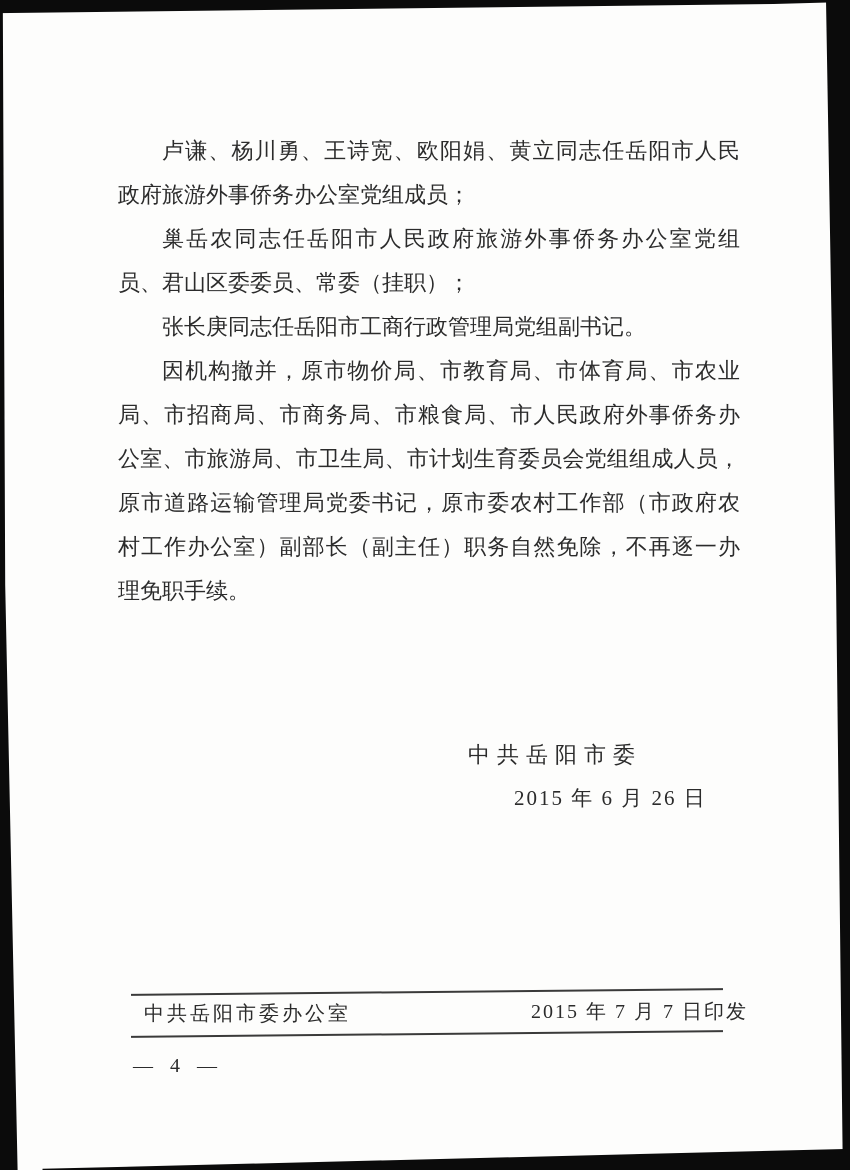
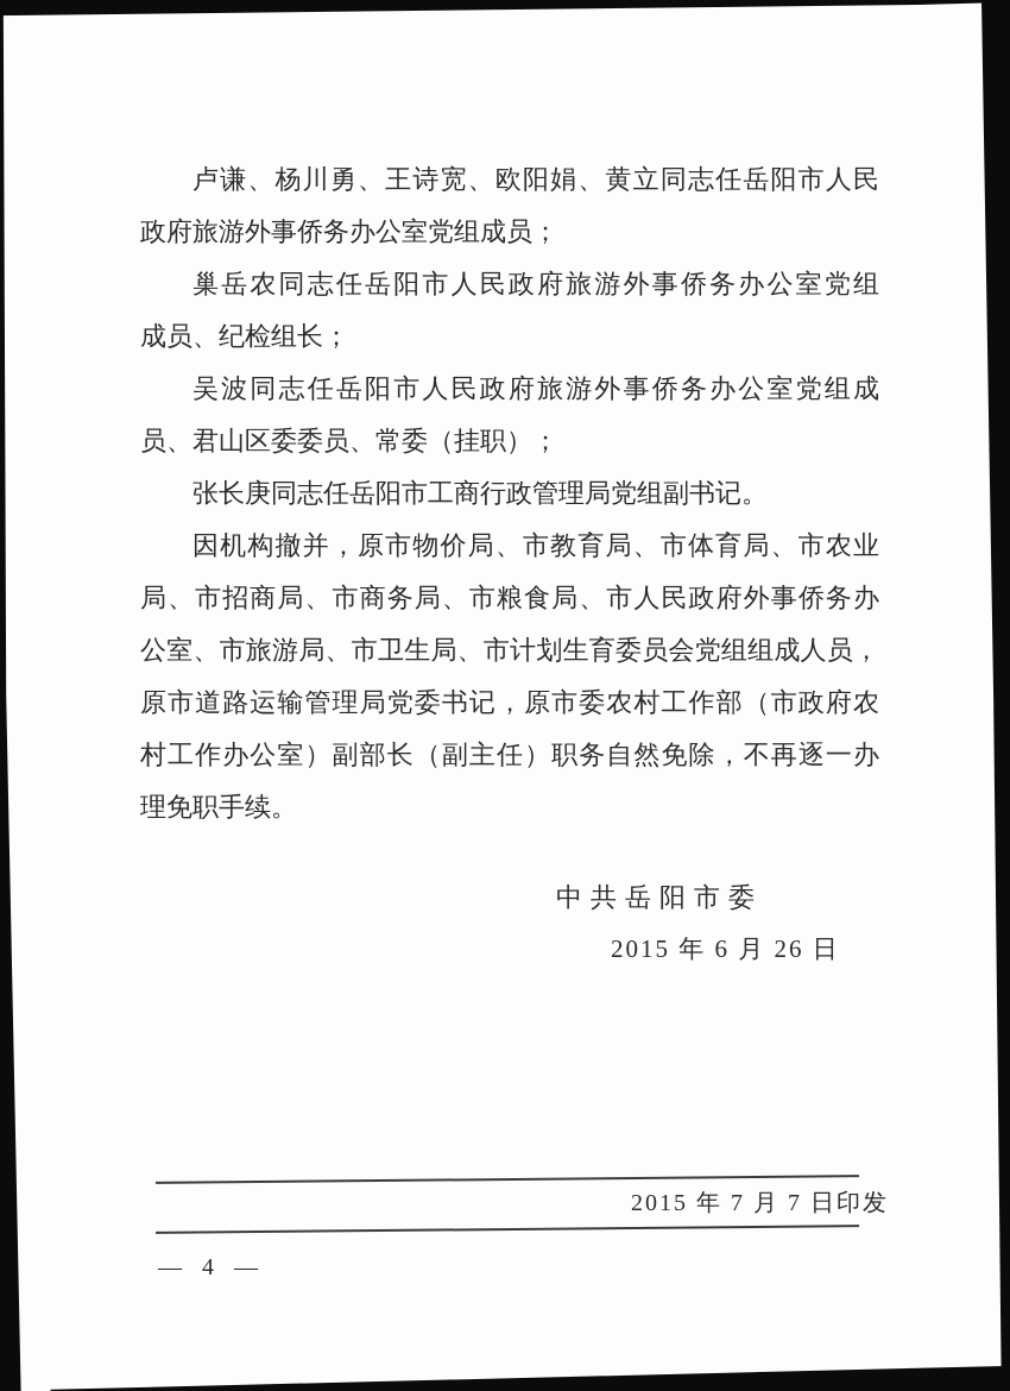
  卢谦、杨川勇、王诗宽、欧阳娟、黄立同志任岳阳市人民
  政府旅游外事侨务办公室党组成员；
  巢岳农同志任岳阳市人民政府旅游外事侨务办公室党组
+ 成员、纪检组长；
+ 吴波同志任岳阳市人民政府旅游外事侨务办公室党组成
  员、君山区委委员、常委（挂职）；
  张长庚同志任岳阳市工商行政管理局党组副书记。
  因机构撤并，原市物价局、市教育局、市体育局、市农业
  局、市招商局、市商务局、市粮食局、市人民政府外事侨务办
  公室、市旅游局、市卫生局、市计划生育委员会党组组成人员，
  原市道路运输管理局党委书记，原市委农村工作部（市政府农
  村工作办公室）副部长（副主任）职务自然免除，不再逐一办
  理免职手续。
  中共岳阳市委
  2015 年 6 月 26 日
- 中共岳阳市委办公室
  2015 年 7 月 7 日印发
  — 4 —
